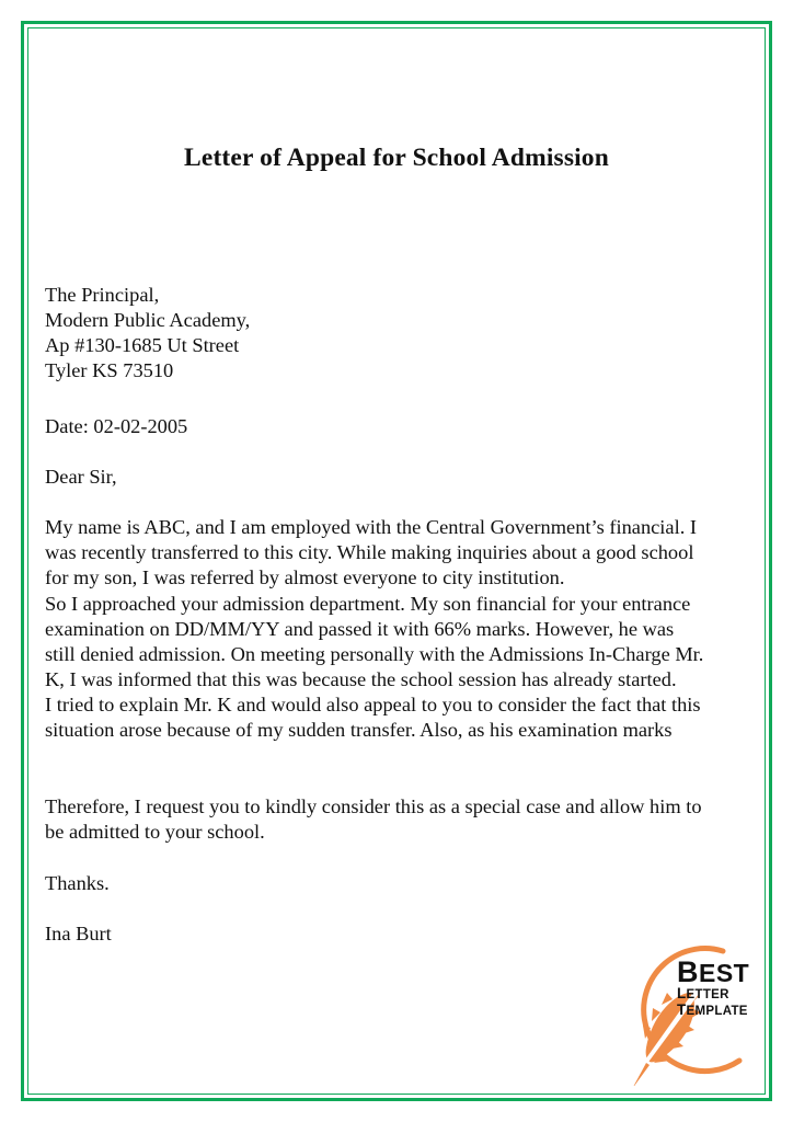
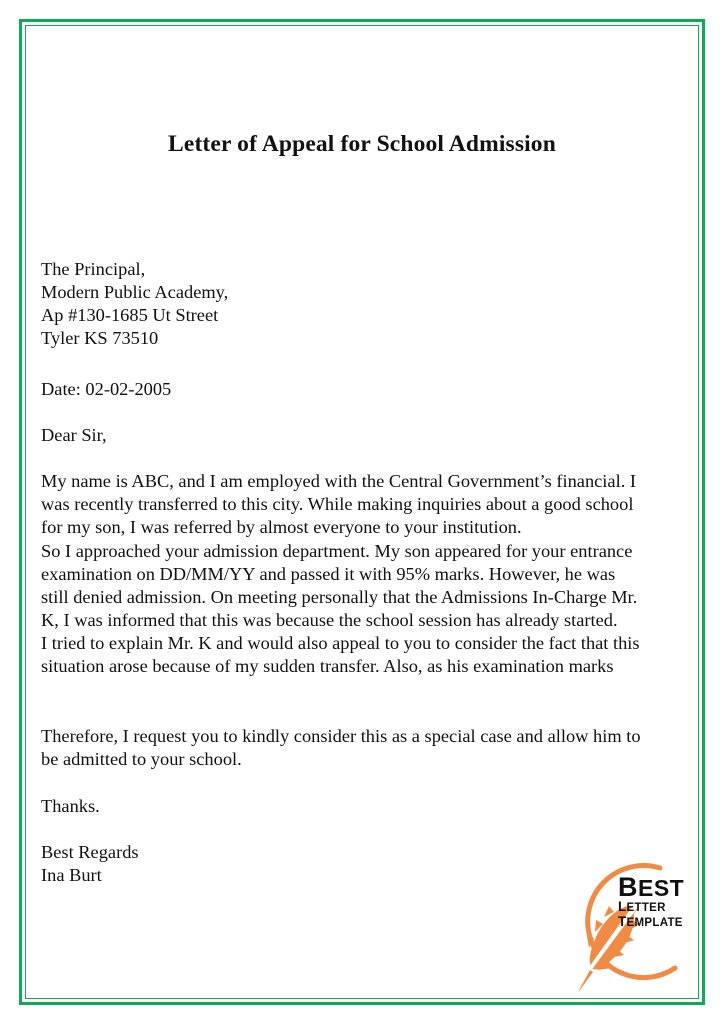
  Letter of Appeal for School Admission
  The Principal,
  Modern Public Academy,
  Ap #130-1685 Ut Street
  Tyler KS 73510
  Date: 02-02-2005
  Dear Sir,
  My name is ABC, and I am employed with the Central Government’s financial. I
  was recently transferred to this city. While making inquiries about a good school
- for my son, I was referred by almost everyone to city institution.
+ for my son, I was referred by almost everyone to your institution.
- So I approached your admission department. My son financial for your entrance
+ So I approached your admission department. My son appeared for your entrance
- examination on DD/MM/YY and passed it with 66% marks. However, he was
+ examination on DD/MM/YY and passed it with 95% marks. However, he was
- still denied admission. On meeting personally with the Admissions In-Charge Mr.
+ still denied admission. On meeting personally that the Admissions In-Charge Mr.
  K, I was informed that this was because the school session has already started.
  I tried to explain Mr. K and would also appeal to you to consider the fact that this
  situation arose because of my sudden transfer. Also, as his examination marks
  Therefore, I request you to kindly consider this as a special case and allow him to
  be admitted to your school.
  Thanks.
+ Best Regards
  Ina Burt
  BEST
  LETTER TEMPLATE
